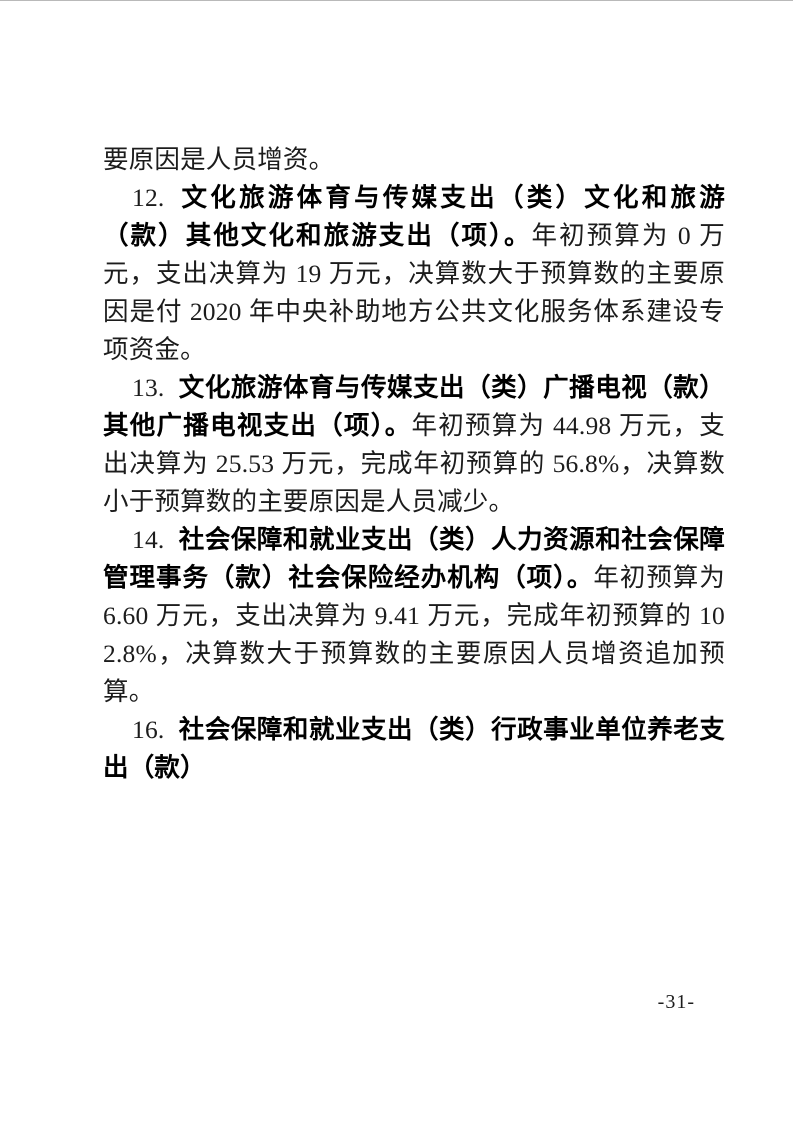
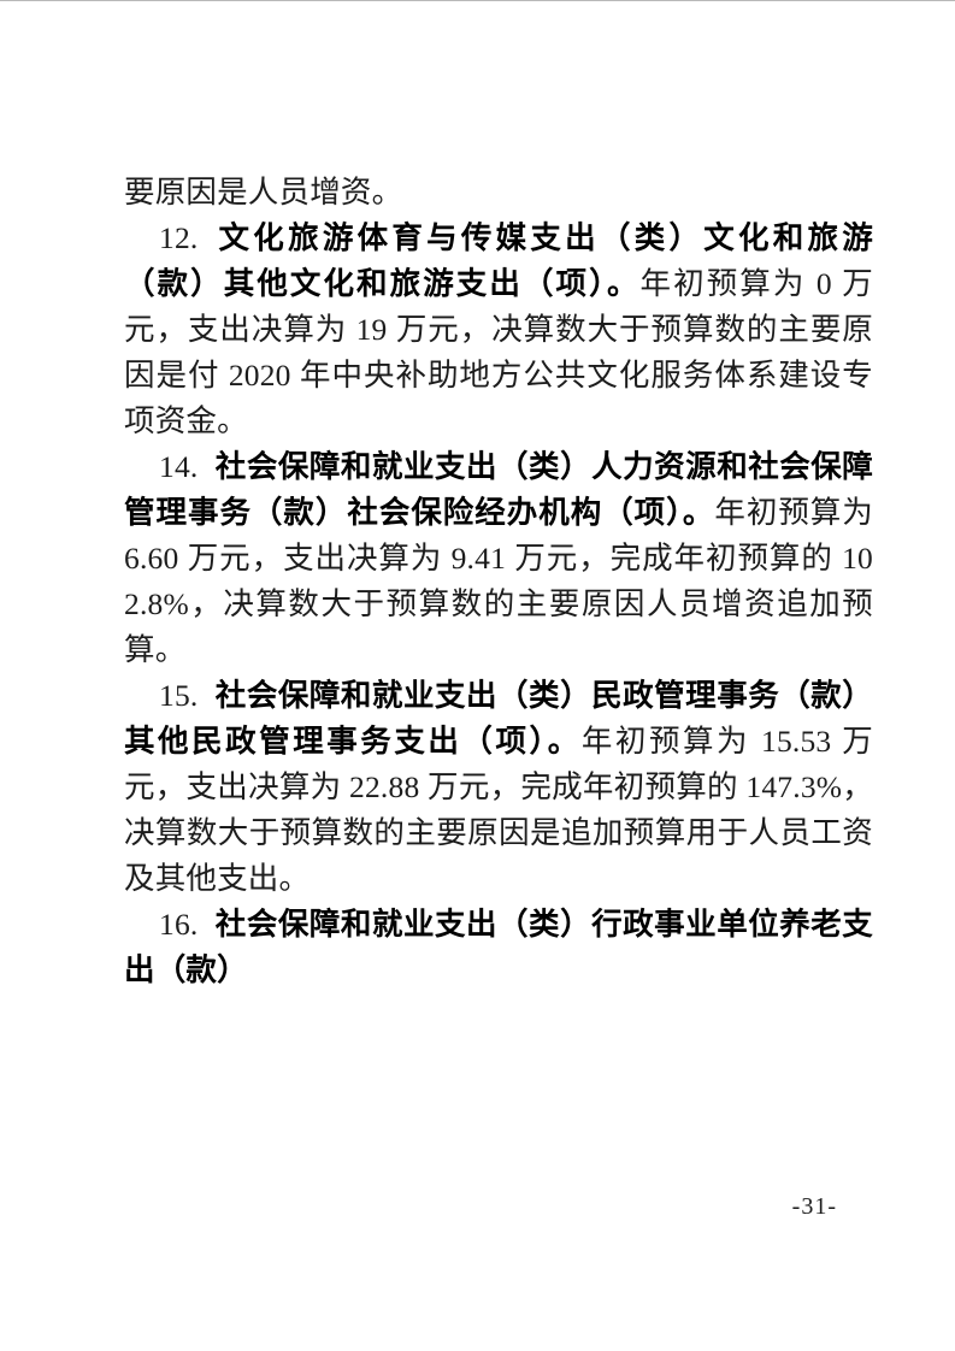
  要原因是人员增资。
  12. 文化旅游体育与传媒支出（类）文化和旅游（款）其他文化和旅游支出（项）。年初预算为 0 万元，支出决算为 19 万元，决算数大于预算数的主要原因是付 2020 年中央补助地方公共文化服务体系建设专项资金。
- 13. 文化旅游体育与传媒支出（类）广播电视（款）其他广播电视支出（项）。年初预算为 44.98 万元，支出决算为 25.53 万元，完成年初预算的 56.8%，决算数小于预算数的主要原因是人员减少。
  14. 社会保障和就业支出（类）人力资源和社会保障管理事务（款）社会保险经办机构（项）。年初预算为 6.60 万元，支出决算为 9.41 万元，完成年初预算的 102.8%，决算数大于预算数的主要原因人员增资追加预算。
+ 15. 社会保障和就业支出（类）民政管理事务（款）其他民政管理事务支出（项）。年初预算为 15.53 万元，支出决算为 22.88 万元，完成年初预算的 147.3%，决算数大于预算数的主要原因是追加预算用于人员工资及其他支出。
  16. 社会保障和就业支出（类）行政事业单位养老支出（款）
  -31-
